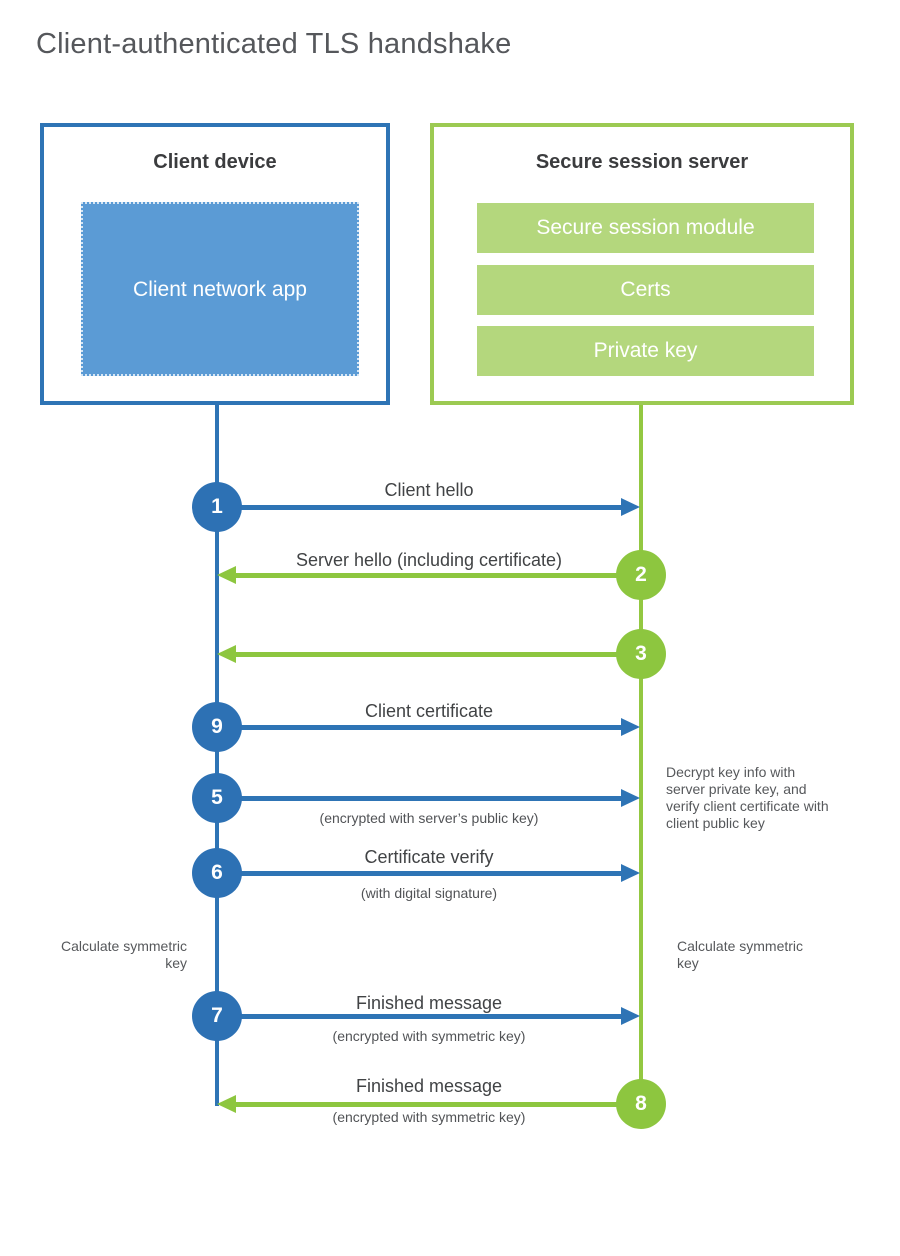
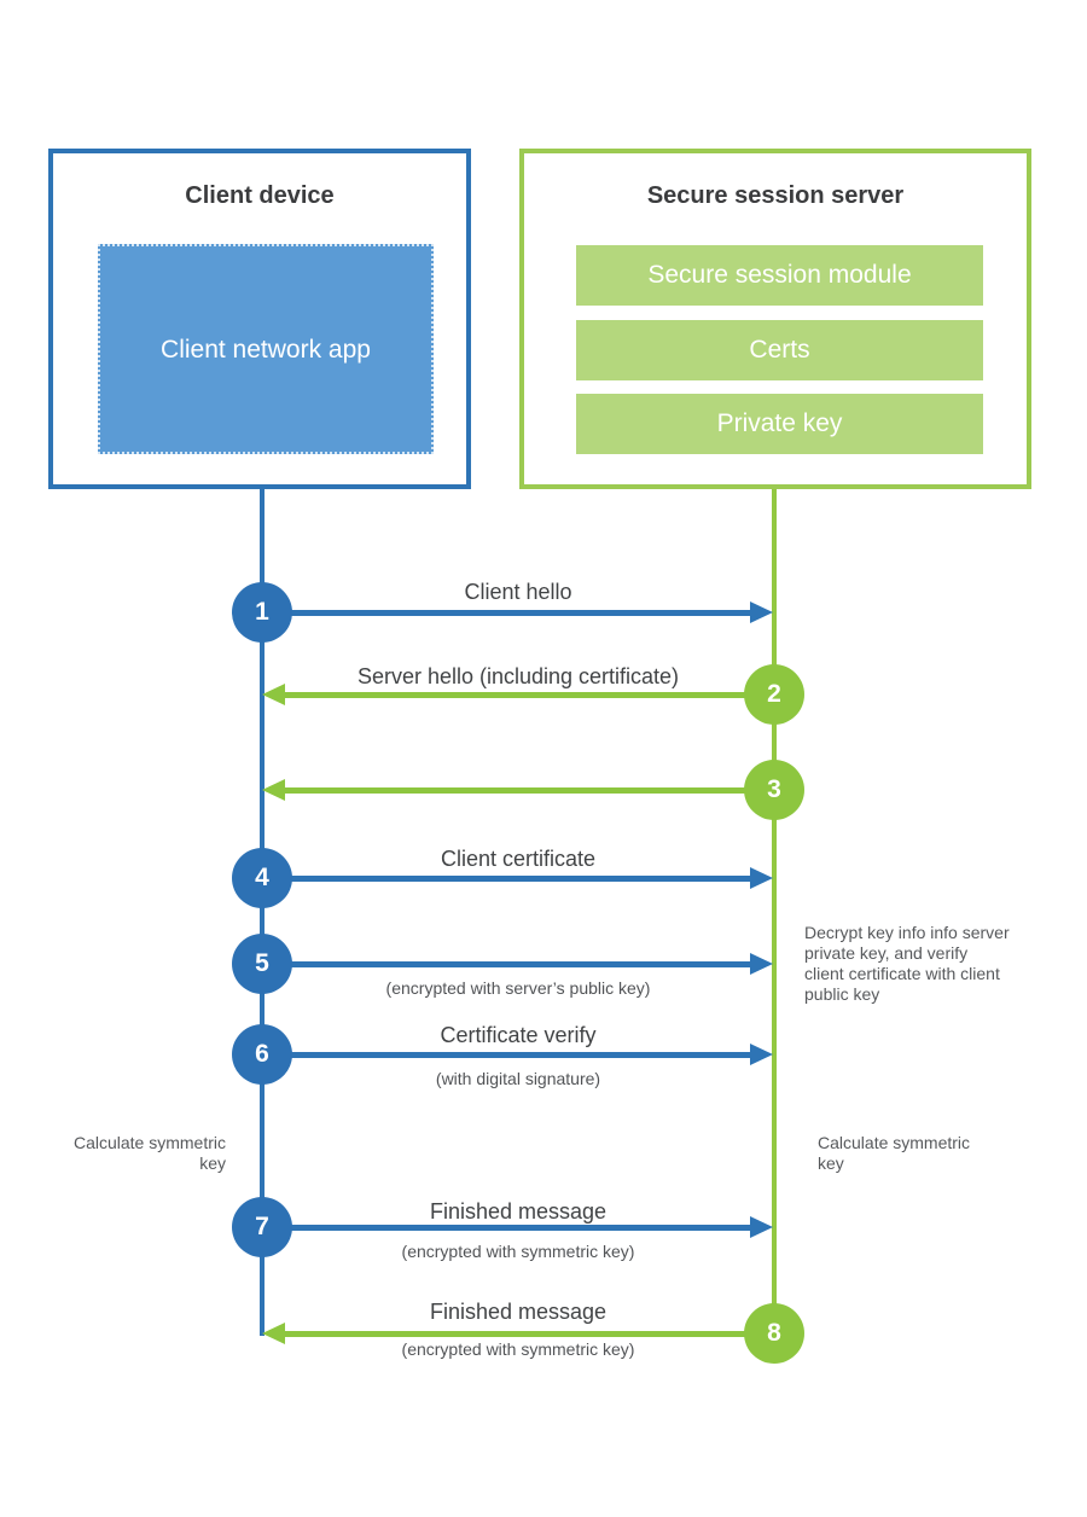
- Client-authenticated TLS handshake
  Client device
  Client network app
  Secure session server
  Secure session module
  Certs
  Private key
  1
  Client hello
  2
  Server hello (including certificate)
  3
- 9
+ 4
  Client certificate
  5
  (encrypted with server’s public key)
  6
  Certificate verify
  (with digital signature)
  7
  Finished message
  (encrypted with symmetric key)
  8
  Finished message
  (encrypted with symmetric key)
- Decrypt key info with server private key, and verify client certificate with client public key
+ Decrypt key info info server private key, and verify client certificate with client public key
  Calculate symmetric key
  Calculate symmetric key
